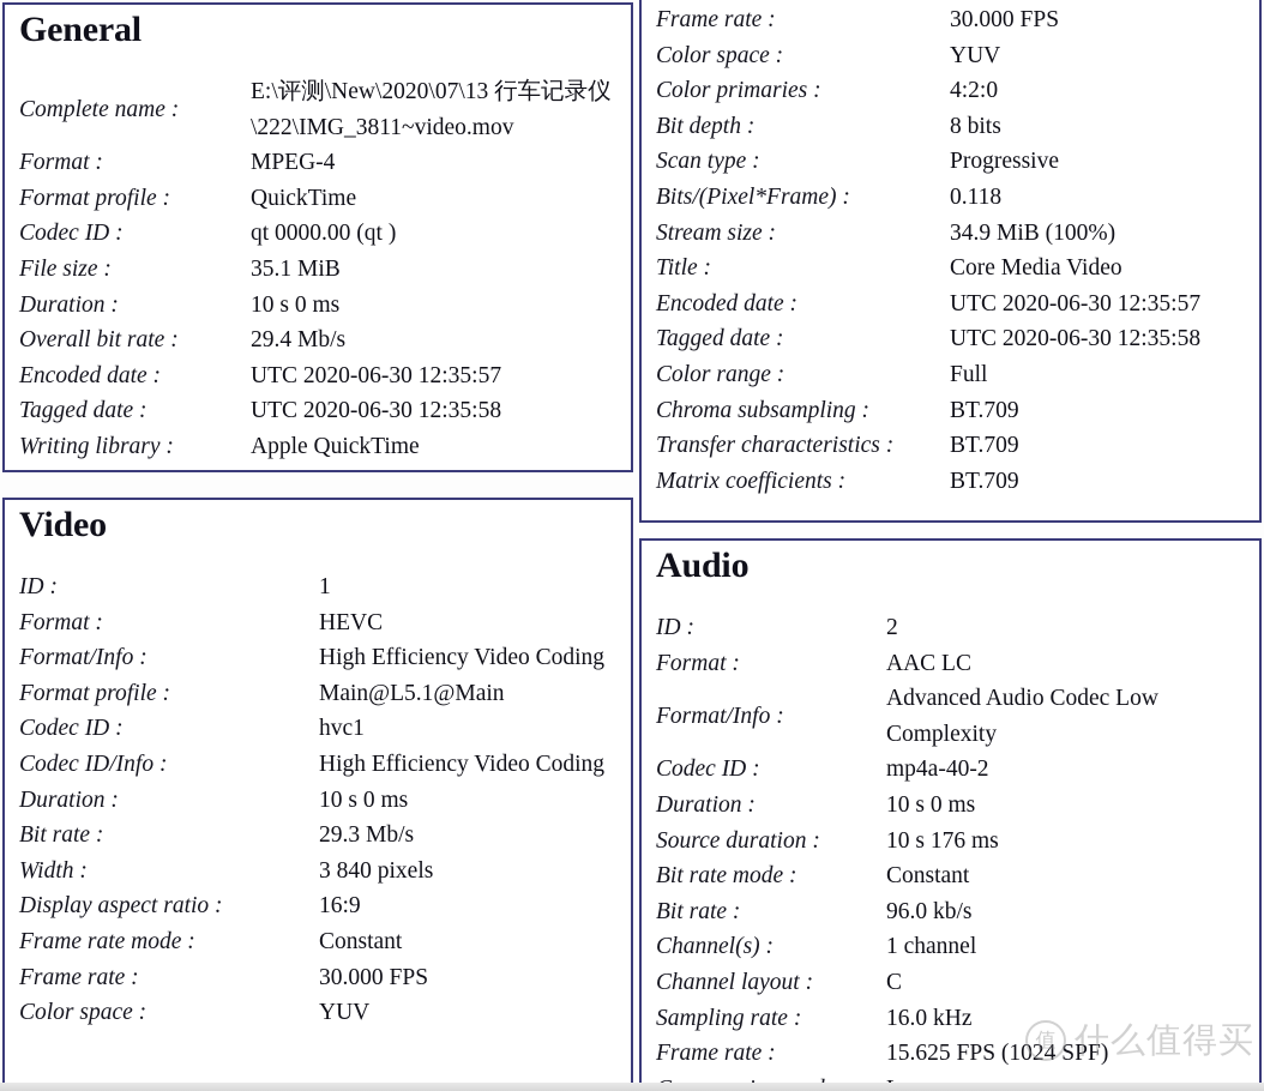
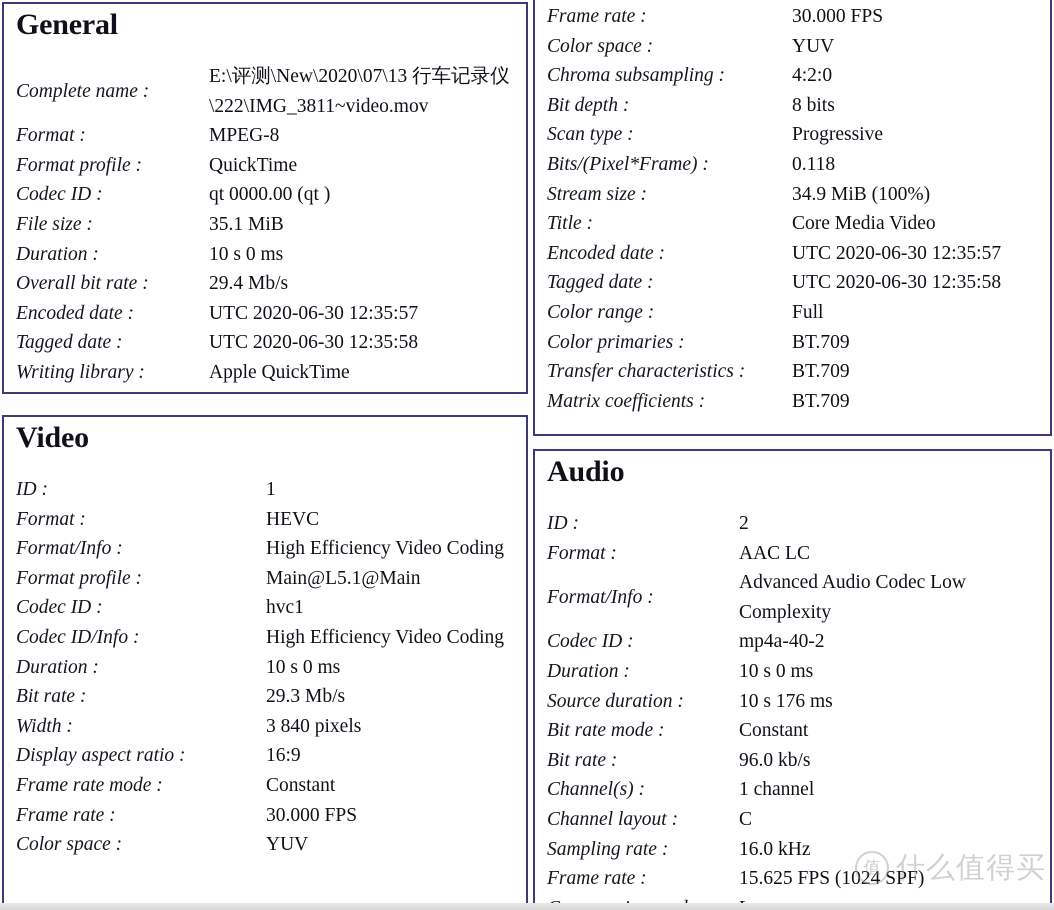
  General
  Complete name :
  E:\评测\New\2020\07\13 行车记录仪
  \222\IMG_3811~video.mov
  Format :
- MPEG-4
+ MPEG-8
  Format profile :
  QuickTime
  Codec ID :
  qt 0000.00 (qt )
  File size :
  35.1 MiB
  Duration :
  10 s 0 ms
  Overall bit rate :
  29.4 Mb/s
  Encoded date :
  UTC 2020-06-30 12:35:57
  Tagged date :
  UTC 2020-06-30 12:35:58
  Writing library :
  Apple QuickTime
  Video
  ID :
  1
  Format :
  HEVC
  Format/Info :
  High Efficiency Video Coding
  Format profile :
  Main@L5.1@Main
  Codec ID :
  hvc1
  Codec ID/Info :
  High Efficiency Video Coding
  Duration :
  10 s 0 ms
  Bit rate :
  29.3 Mb/s
  Width :
  3 840 pixels
  Display aspect ratio :
  16:9
  Frame rate mode :
  Constant
  Frame rate :
  30.000 FPS
  Color space :
  YUV
  Frame rate :
  30.000 FPS
  Color space :
  YUV
- Color primaries :
+ Chroma subsampling :
  4:2:0
  Bit depth :
  8 bits
  Scan type :
  Progressive
  Bits/(Pixel*Frame) :
  0.118
  Stream size :
  34.9 MiB (100%)
  Title :
  Core Media Video
  Encoded date :
  UTC 2020-06-30 12:35:57
  Tagged date :
  UTC 2020-06-30 12:35:58
  Color range :
  Full
- Chroma subsampling :
+ Color primaries :
  BT.709
  Transfer characteristics :
  BT.709
  Matrix coefficients :
  BT.709
  Audio
  ID :
  2
  Format :
  AAC LC
  Format/Info :
  Advanced Audio Codec Low
  Complexity
  Codec ID :
  mp4a-40-2
  Duration :
  10 s 0 ms
  Source duration :
  10 s 176 ms
  Bit rate mode :
  Constant
  Bit rate :
  96.0 kb/s
  Channel(s) :
  1 channel
  Channel layout :
  C
  Sampling rate :
  16.0 kHz
  Frame rate :
  15.625 FPS (1024 SPF)
  值
  什么值得买
